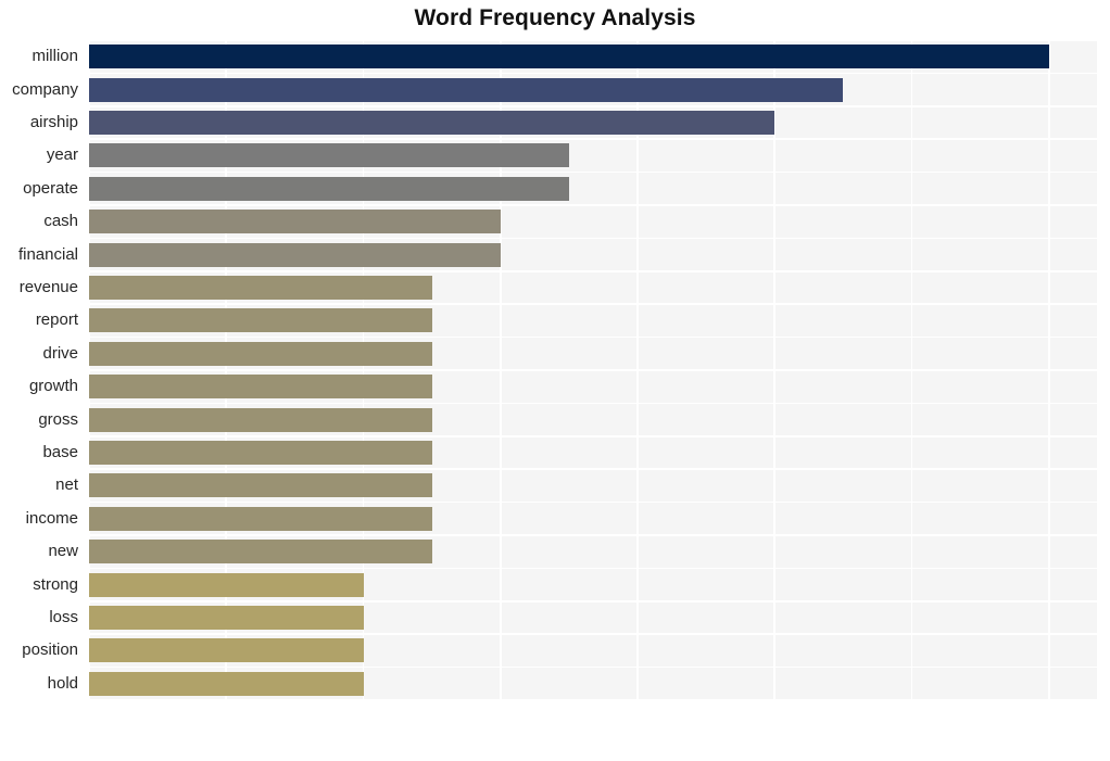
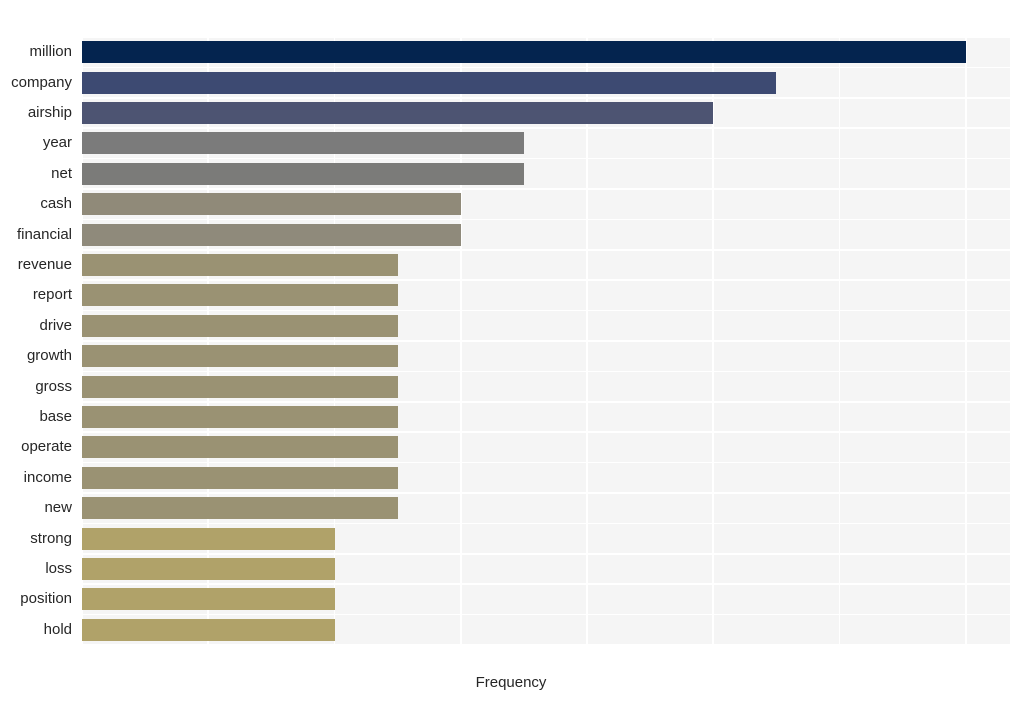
- Word Frequency Analysis
  million
  company
  airship
  year
- operate
+ net
  cash
  financial
  revenue
  report
  drive
  growth
  gross
  base
- net
+ operate
  income
  new
  strong
  loss
  position
  hold
+ Frequency
